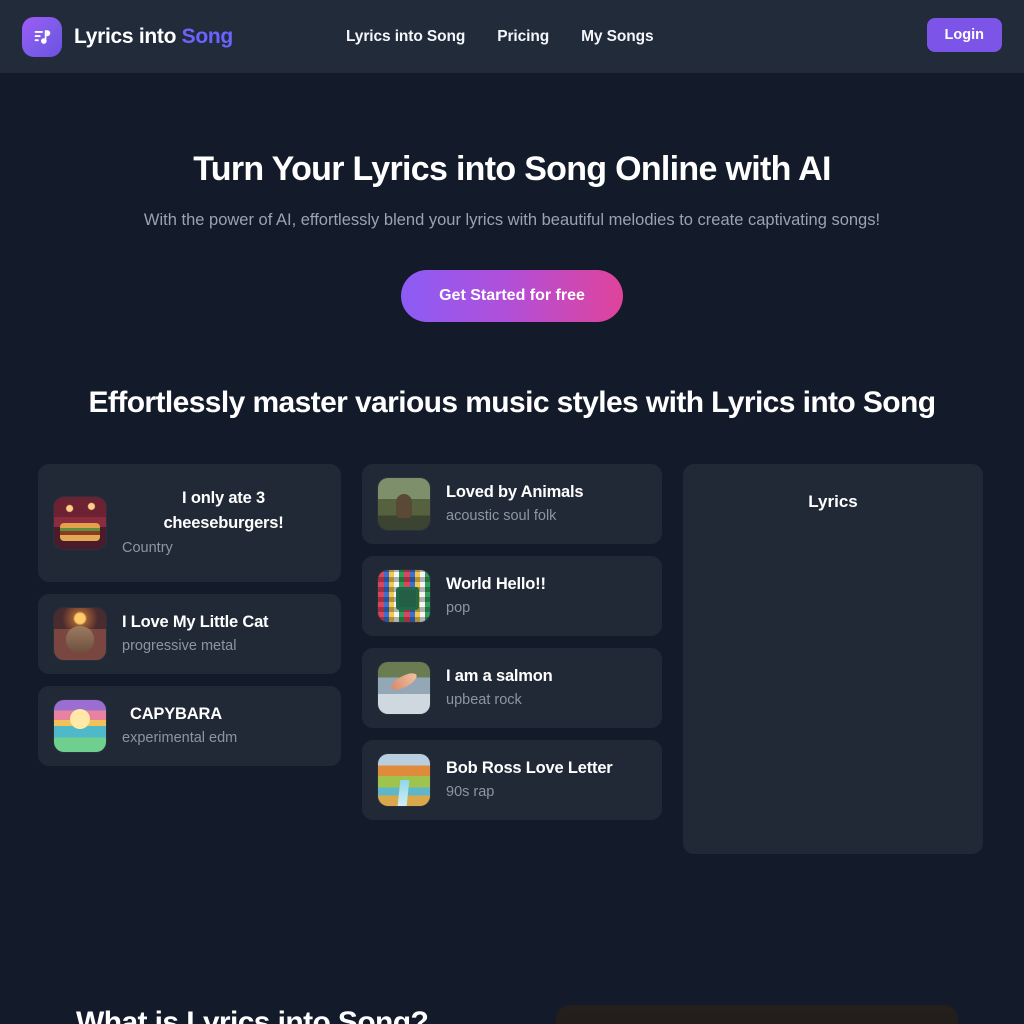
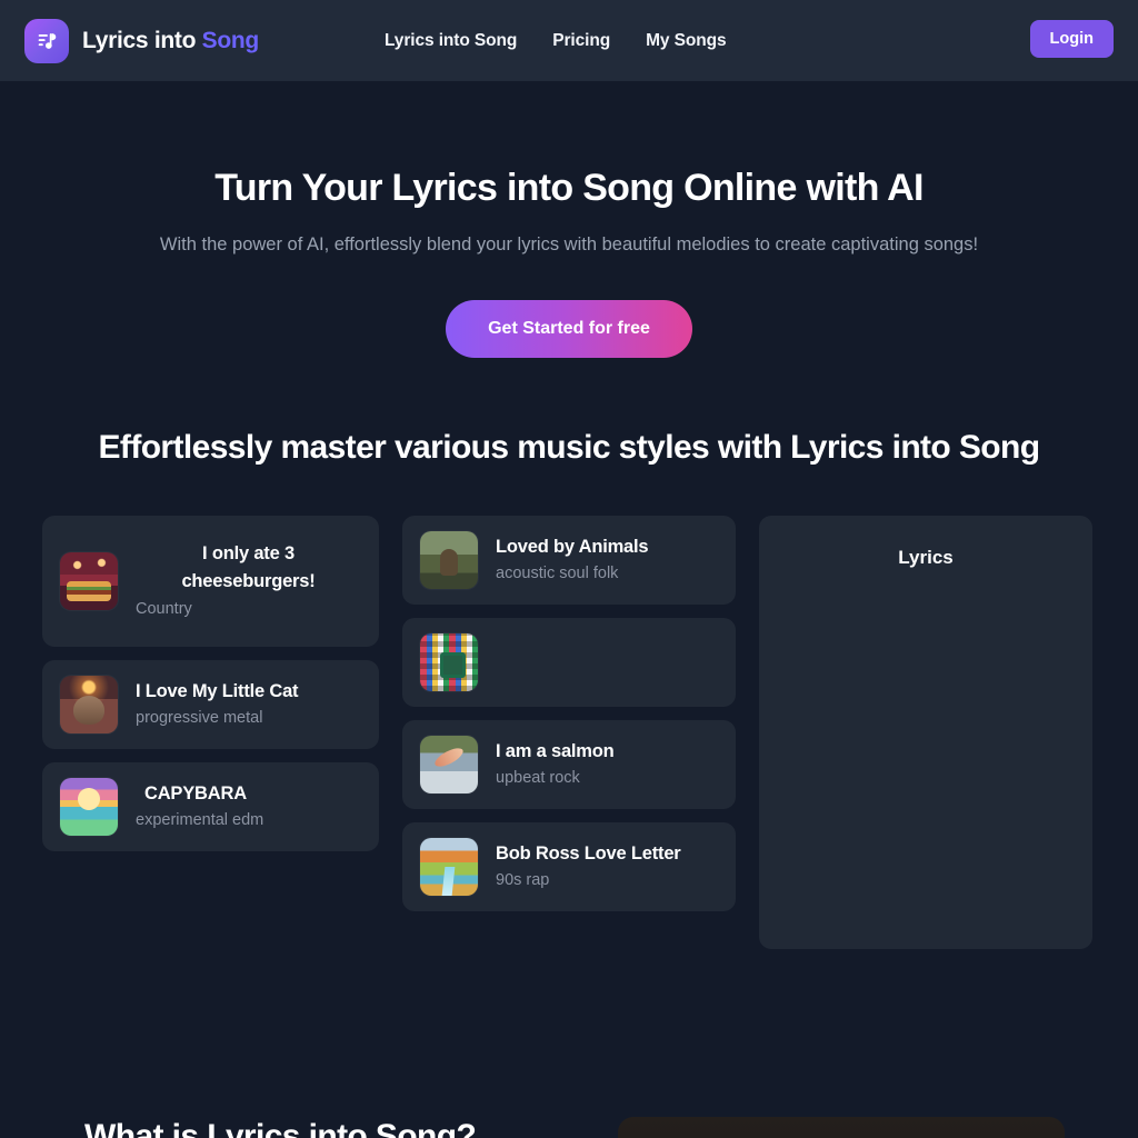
  Lyrics into Song
  Lyrics into Song
  Pricing
  My Songs
  Login
  Turn Your Lyrics into Song Online with AI
  With the power of AI, effortlessly blend your lyrics with beautiful melodies to create captivating songs!
  Get Started for free
  Effortlessly master various music styles with Lyrics into Song
  I only ate 3 cheeseburgers!
  Country
  I Love My Little Cat
  progressive metal
  CAPYBARA
  experimental edm
  Loved by Animals
  acoustic soul folk
- World Hello!!
- pop
  I am a salmon
  upbeat rock
  Bob Ross Love Letter
  90s rap
  Lyrics
  What is Lyrics into Song?
